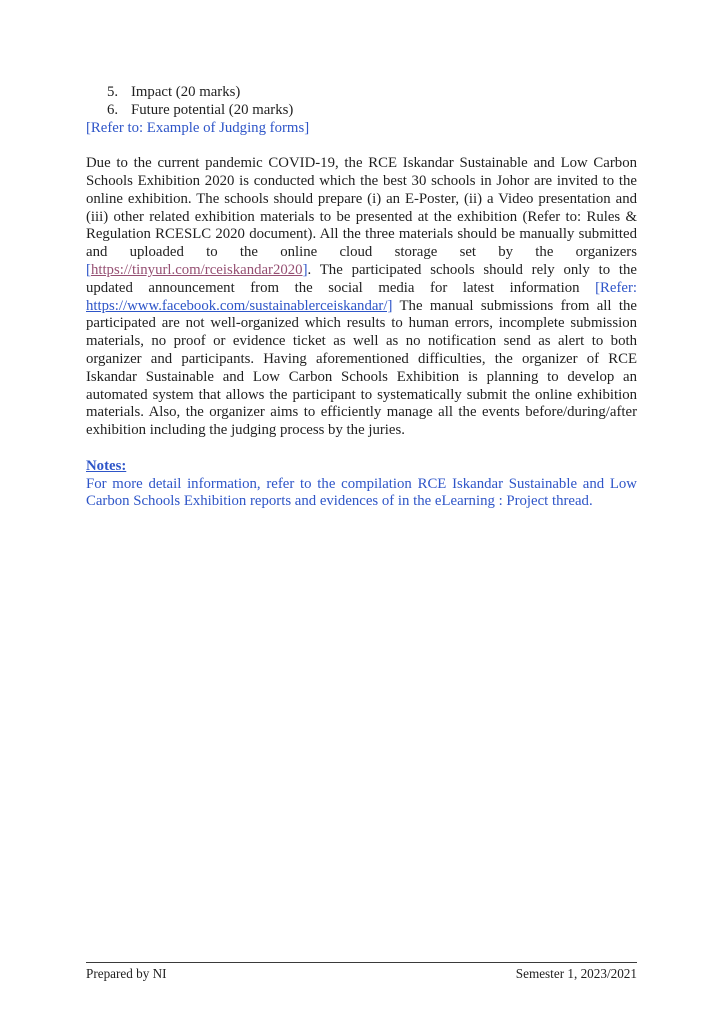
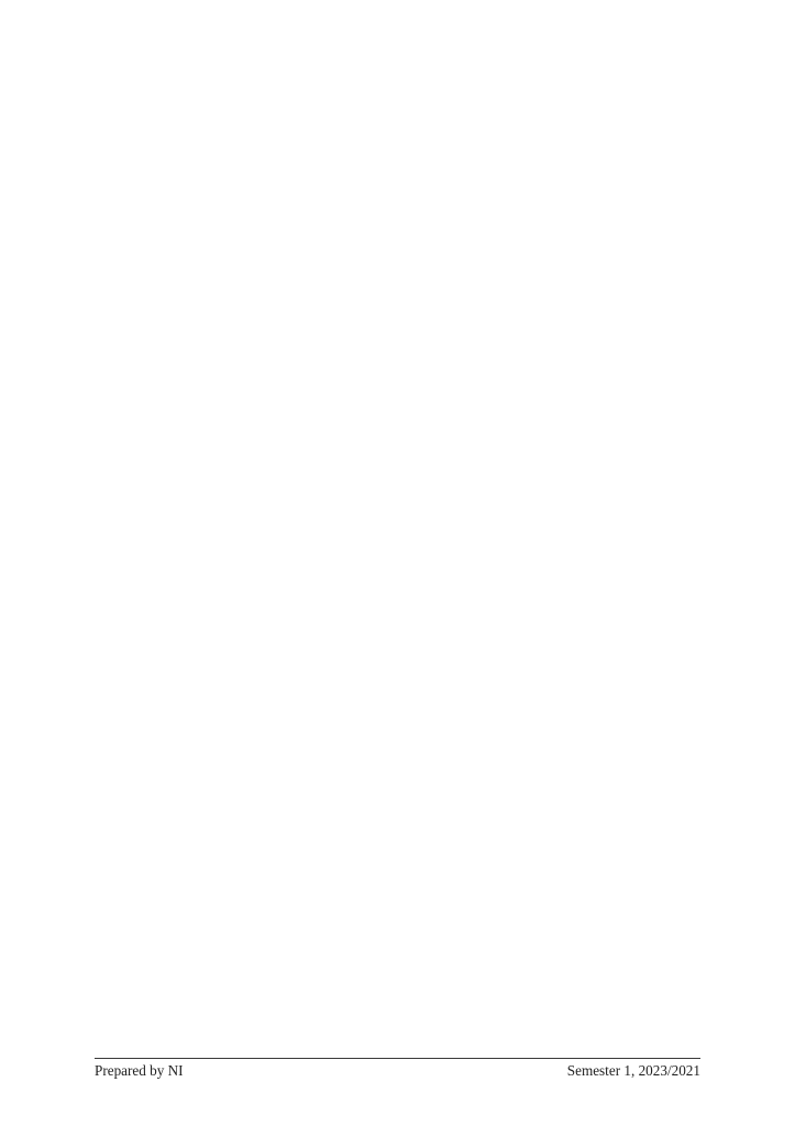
- 5.
- Impact (20 marks)
- 6.
- Future potential (20 marks)
- [Refer to: Example of Judging forms]
- Due to the current pandemic COVID-19, the RCE Iskandar Sustainable and Low Carbon Schools Exhibition 2020 is conducted which the best 30 schools in Johor are invited to the online exhibition. The schools should prepare (i) an E-Poster, (ii) a Video presentation and (iii) other related exhibition materials to be presented at the exhibition (Refer to: Rules & Regulation RCESLC 2020 document). All the three materials should be manually submitted and uploaded to the online cloud storage set by the organizers [https://tinyurl.com/rceiskandar2020]. The participated schools should rely only to the updated announcement from the social media for latest information [Refer: https://www.facebook.com/sustainablerceiskandar/] The manual submissions from all the participated are not well-organized which results to human errors, incomplete submission materials, no proof or evidence ticket as well as no notification send as alert to both organizer and participants. Having aforementioned difficulties, the organizer of RCE Iskandar Sustainable and Low Carbon Schools Exhibition is planning to develop an automated system that allows the participant to systematically submit the online exhibition materials. Also, the organizer aims to efficiently manage all the events before/during/after exhibition including the judging process by the juries.
- Notes:
- For more detail information, refer to the compilation RCE Iskandar Sustainable and Low Carbon Schools Exhibition reports and evidences of in the eLearning : Project thread.
  Prepared by NI
  Semester 1, 2023/2021
